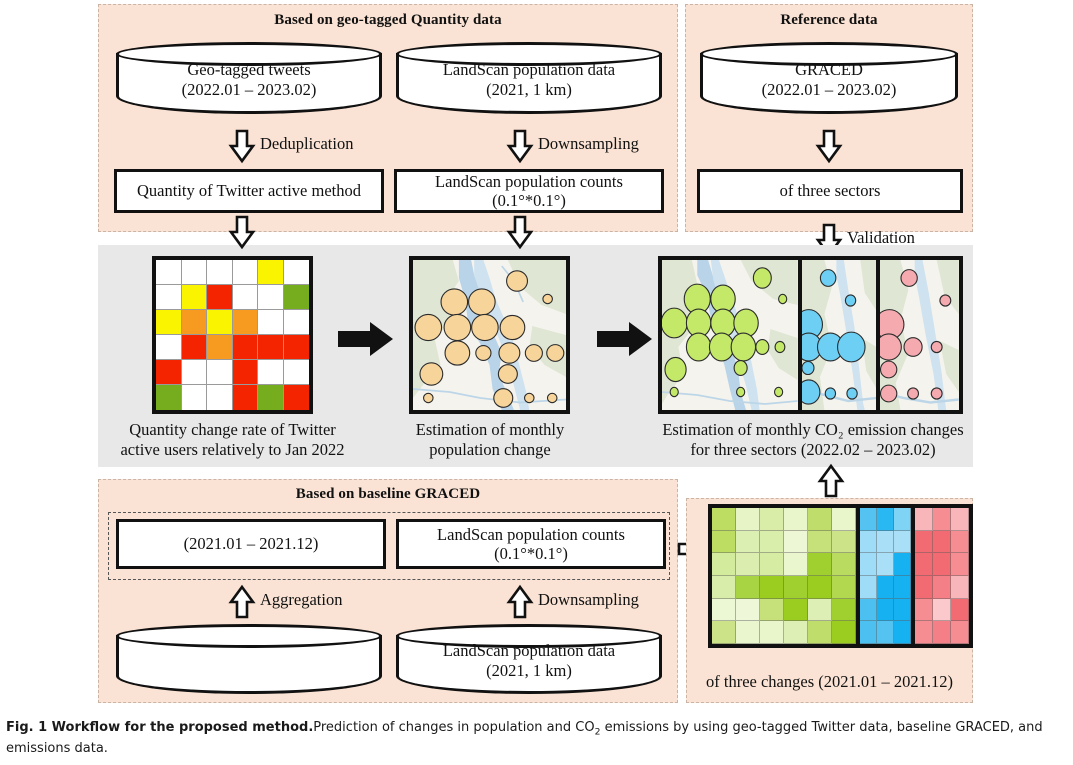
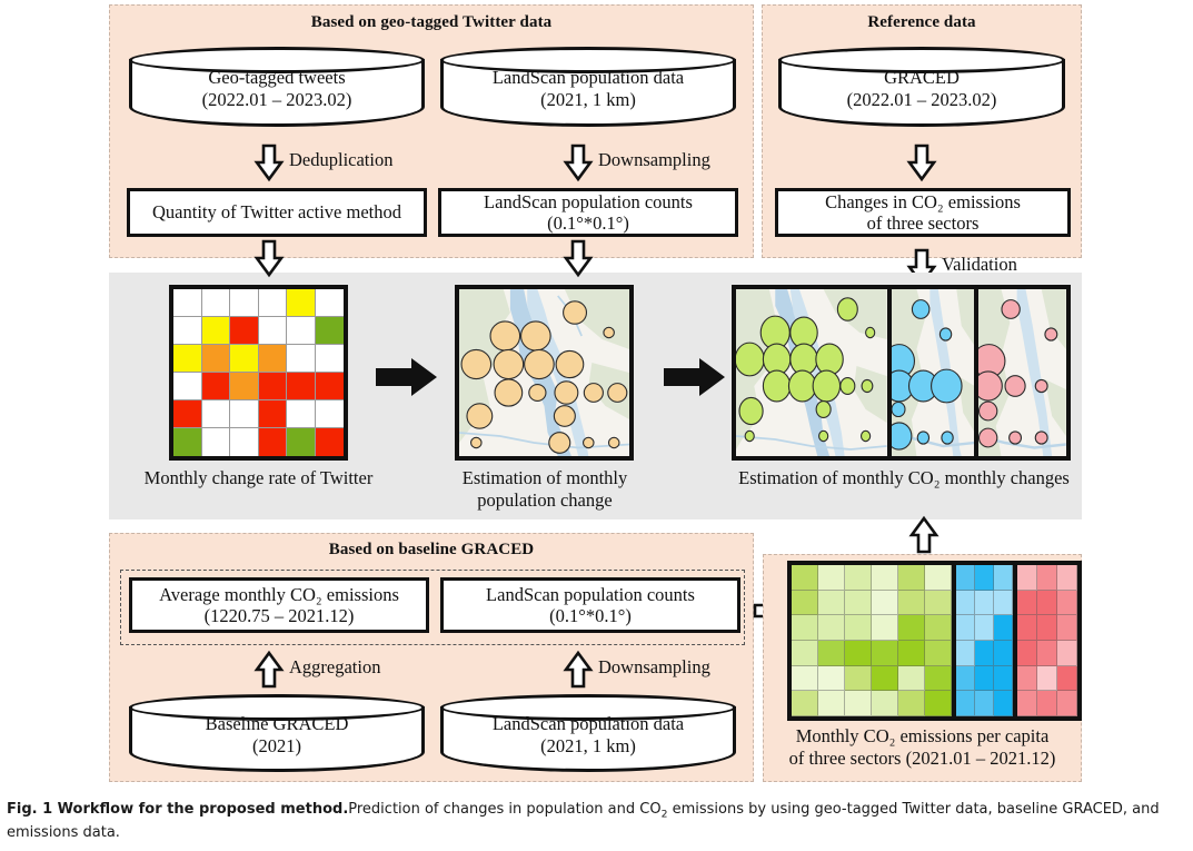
- Based on geo-tagged Quantity data
+ Based on geo-tagged Twitter data
  Geo-tagged tweets
  (2022.01 – 2023.02)
  LandScan population data
  (2021, 1 km)
  Deduplication
  Downsampling
  Quantity of Twitter active method
  LandScan population counts
  (0.1°*0.1°)
  Reference data
  GRACED
  (2022.01 – 2023.02)
+ Changes in CO₂ emissions
  of three sectors
  Validation
- Quantity change rate of Twitter
+ Monthly change rate of Twitter
- active users relatively to Jan 2022
  Estimation of monthly
  population change
- Estimation of monthly CO₂ emission changes
+ Estimation of monthly CO₂ monthly changes
- for three sectors (2022.02 – 2023.02)
  Based on baseline GRACED
+ Average monthly CO₂ emissions
- (2021.01 – 2021.12)
+ (1220.75 – 2021.12)
  LandScan population counts
  (0.1°*0.1°)
  Aggregation
  Downsampling
+ Baseline GRACED
+ (2021)
  LandScan population data
  (2021, 1 km)
+ Monthly CO₂ emissions per capita
- of three changes (2021.01 – 2021.12)
+ of three sectors (2021.01 – 2021.12)
  Fig. 1 Workflow for the proposed method.Prediction of changes in population and CO2 emissions by using geo-tagged Twitter data, baseline GRACED, and emissions data.
